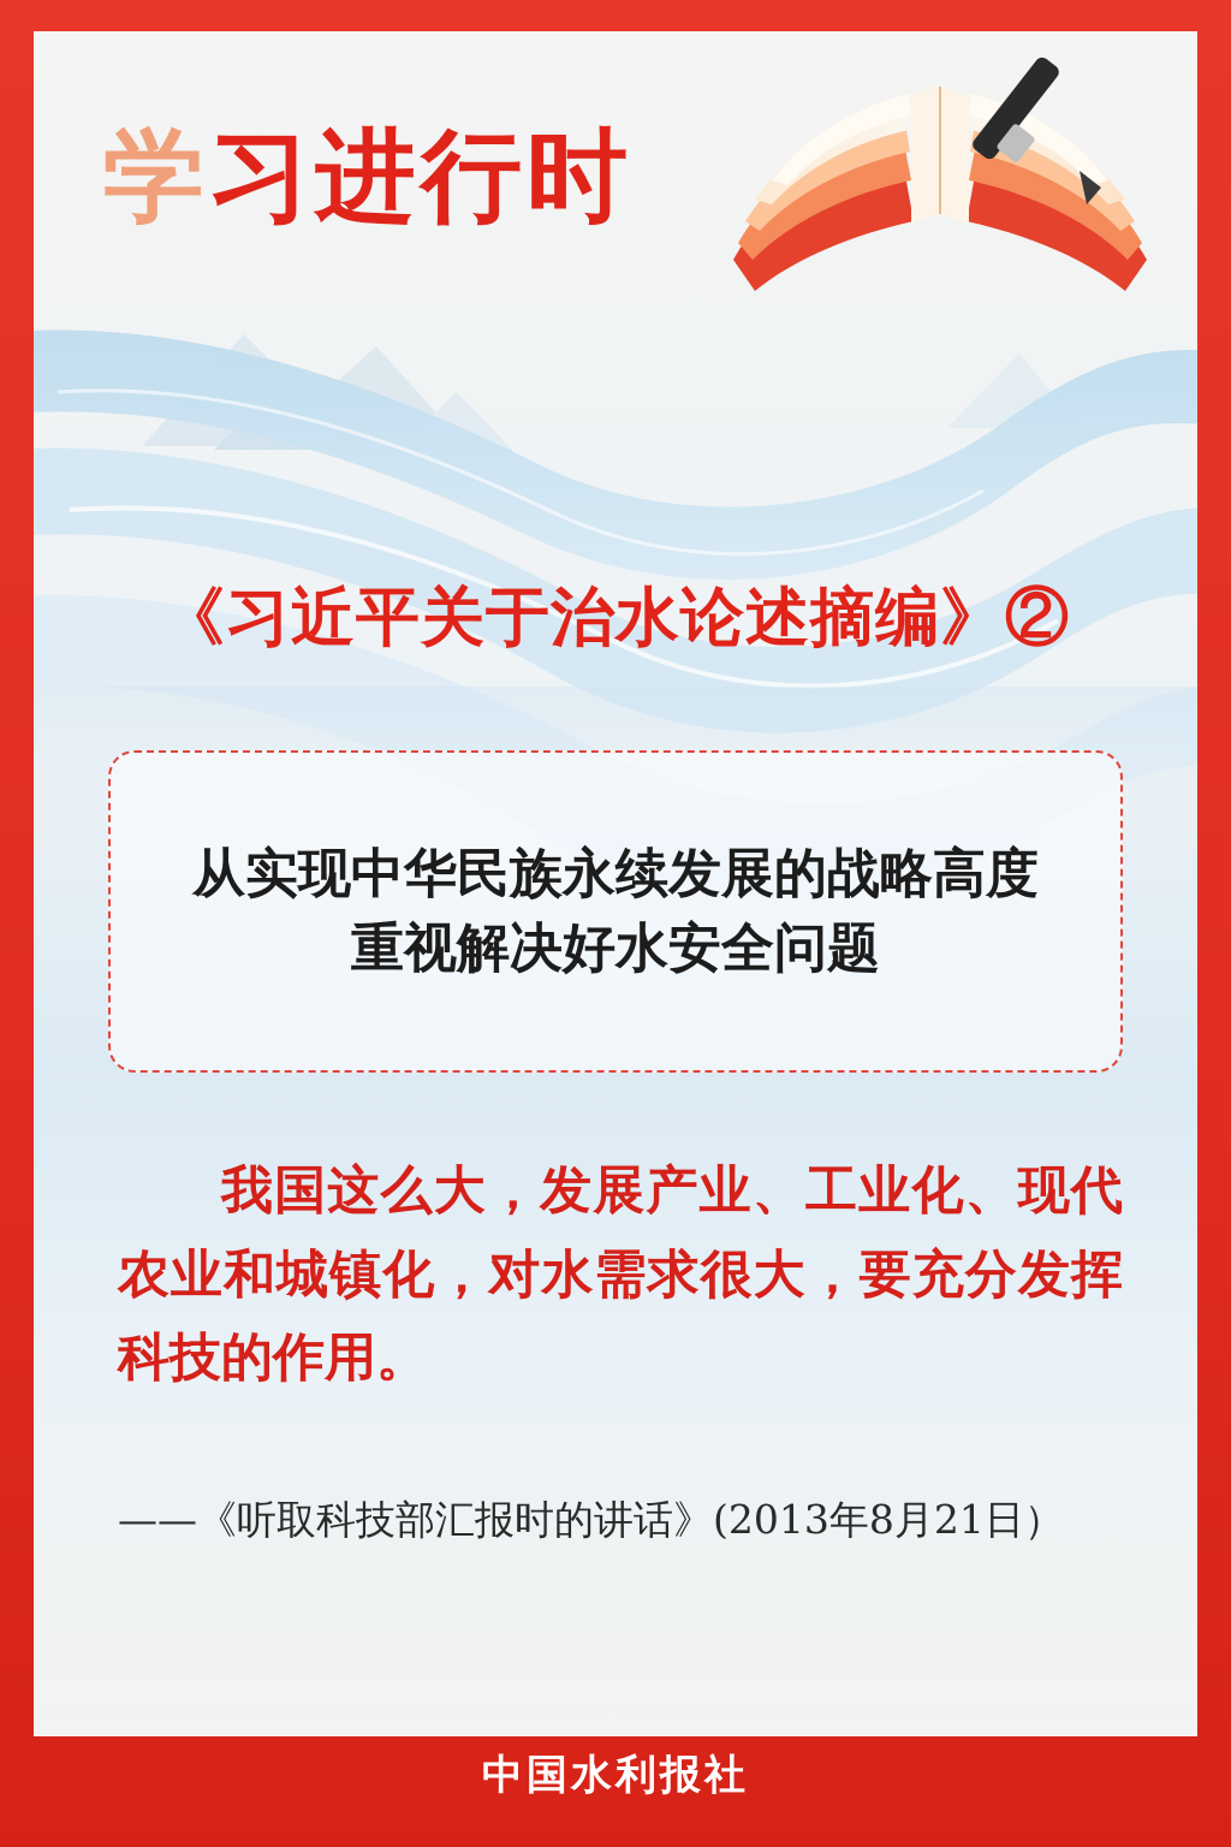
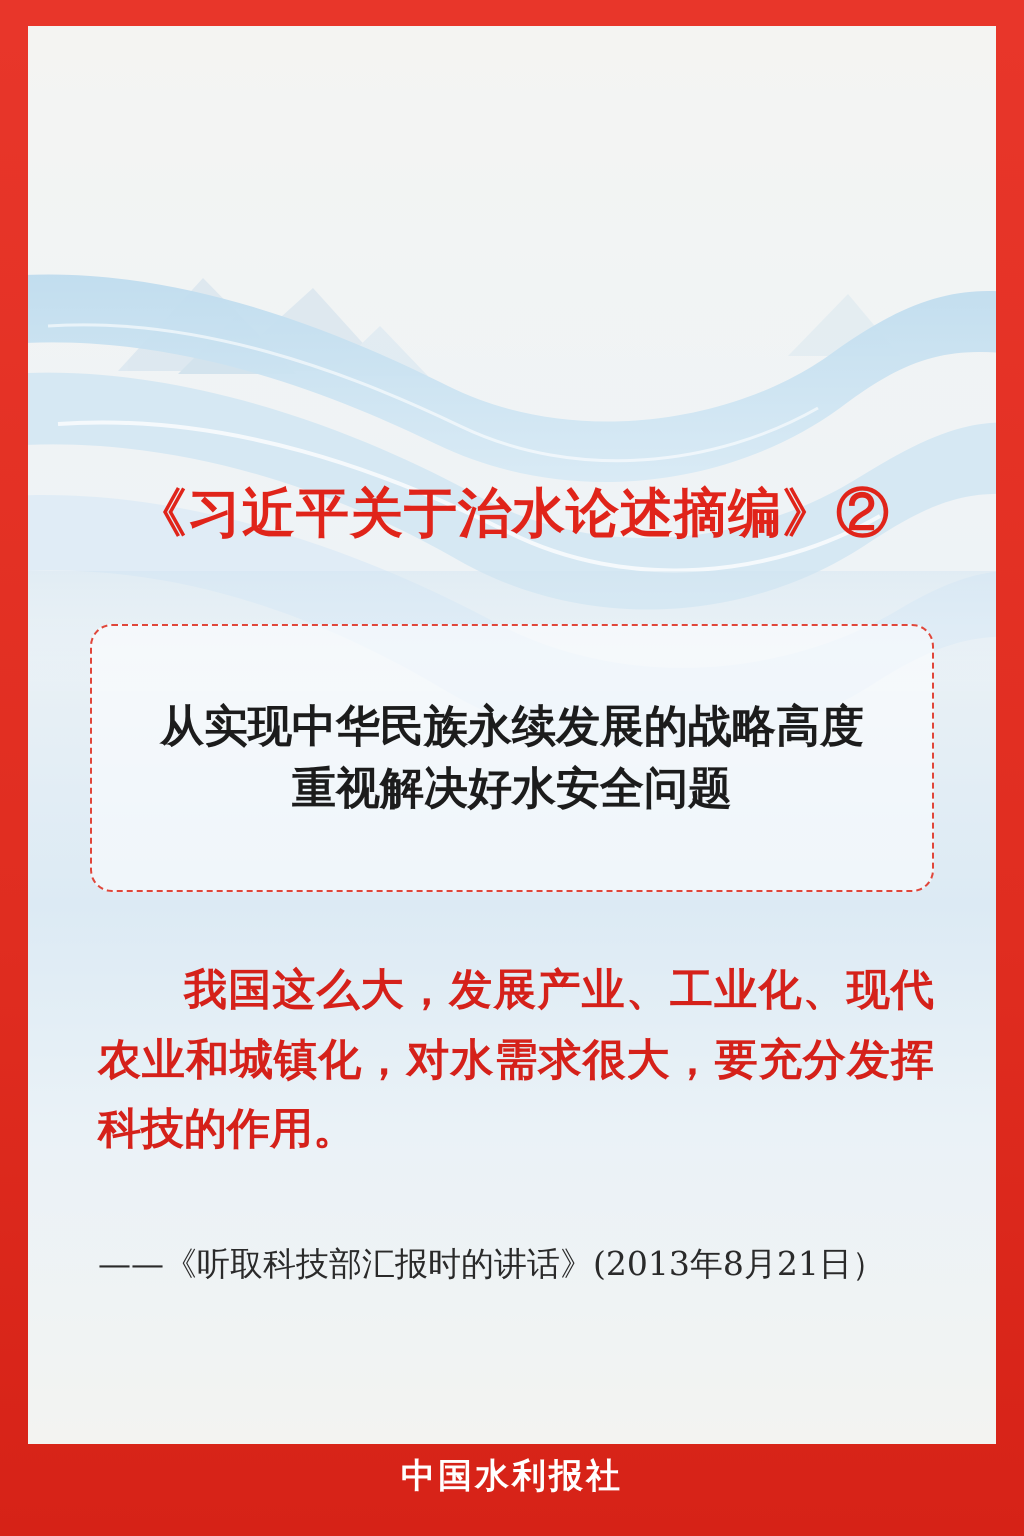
- 学习进行时
  《习近平关于治水论述摘编》②
  从实现中华民族永续发展的战略高度
  重视解决好水安全问题
  我国这么大，发展产业、工业化、现代农业和城镇化，对水需求很大，要充分发挥科技的作用。
  ——《听取科技部汇报时的讲话》(2013年8月21日）
  中国水利报社
